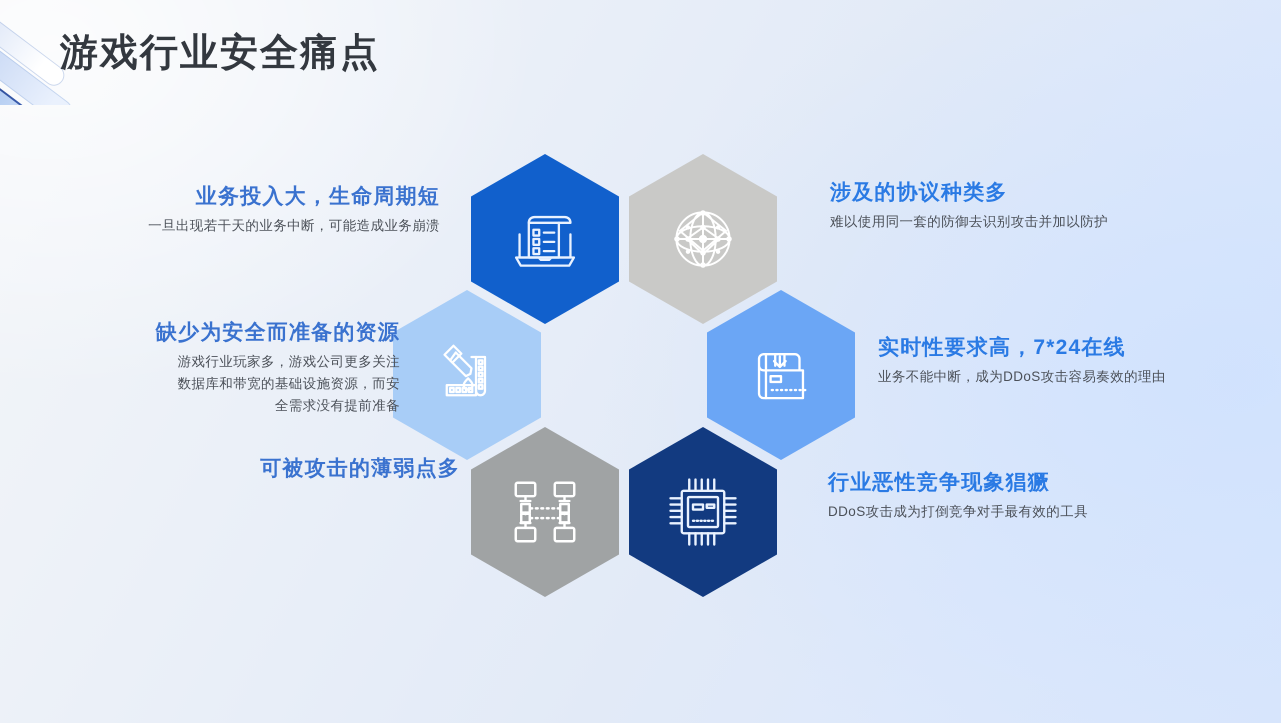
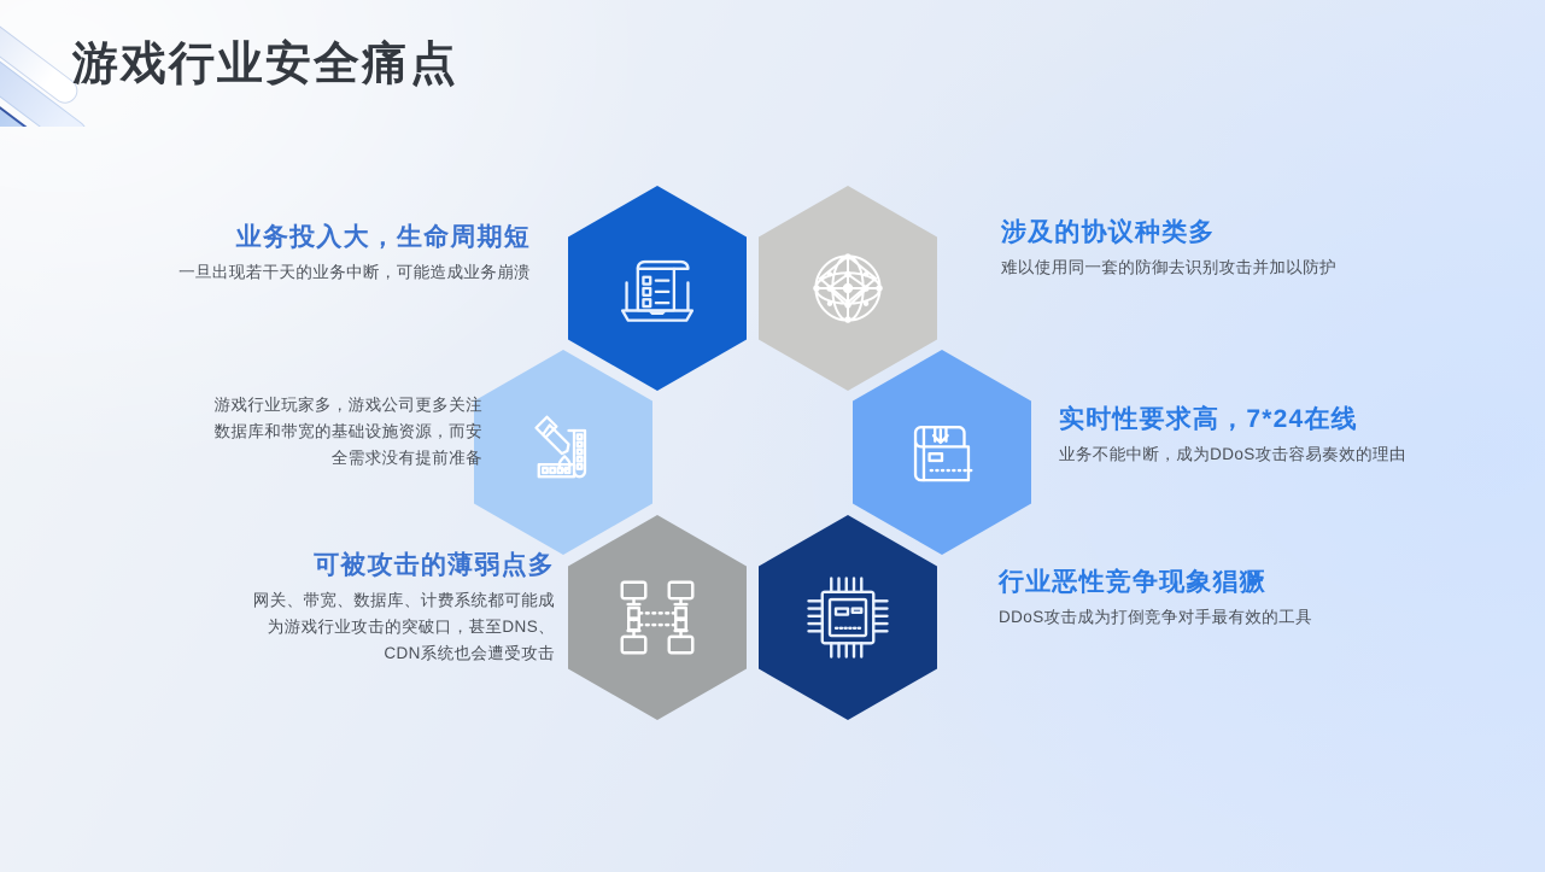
  游戏行业安全痛点
  业务投入大，生命周期短
  一旦出现若干天的业务中断，可能造成业务崩溃
- 缺少为安全而准备的资源
  游戏行业玩家多，游戏公司更多关注
  数据库和带宽的基础设施资源，而安
  全需求没有提前准备
  可被攻击的薄弱点多
+ 网关、带宽、数据库、计费系统都可能成
+ 为游戏行业攻击的突破口，甚至DNS、
+ CDN系统也会遭受攻击
  涉及的协议种类多
  难以使用同一套的防御去识别攻击并加以防护
  实时性要求高，7*24在线
  业务不能中断，成为DDoS攻击容易奏效的理由
  行业恶性竞争现象猖獗
  DDoS攻击成为打倒竞争对手最有效的工具
